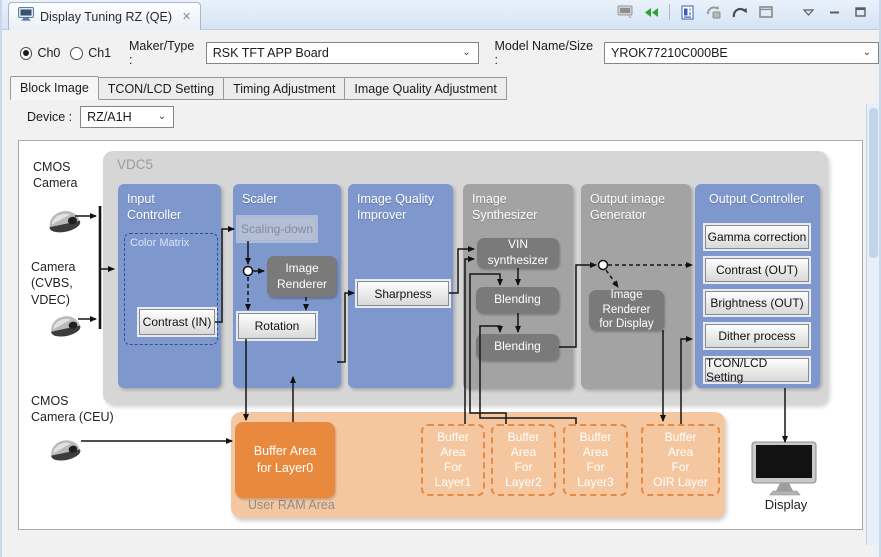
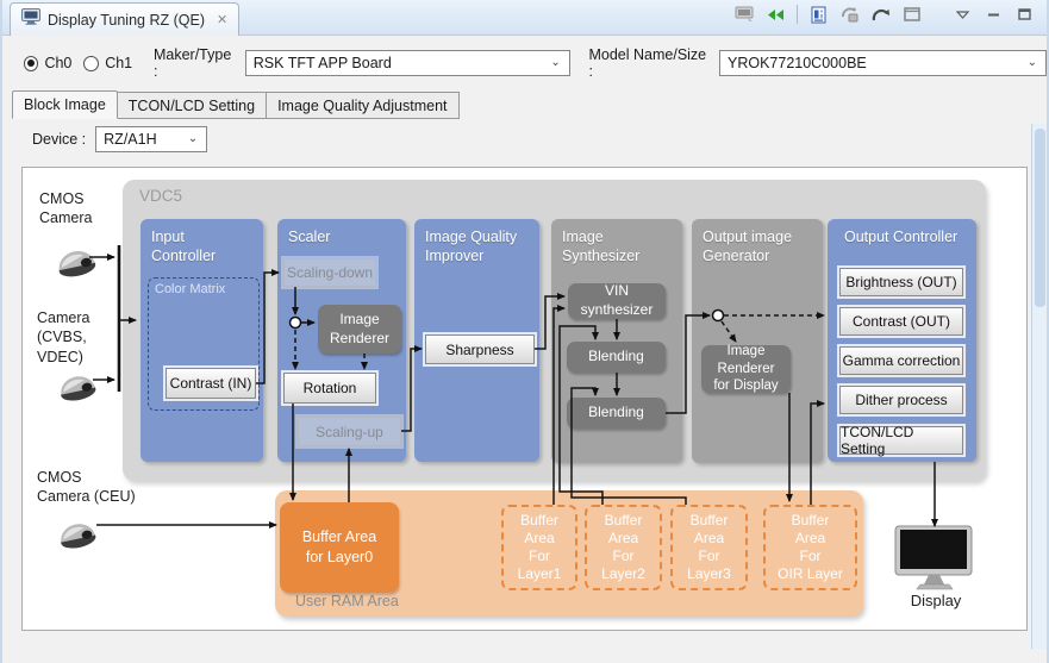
  Display Tuning RZ (QE)
  ✕
  Ch0
  Ch1
  Maker/Type :
  RSK TFT APP Board
  ⌄
  Model Name/Size :
  YROK77210C000BE
  ⌄
  Block Image
  TCON/LCD Setting
- Timing Adjustment
  Image Quality Adjustment
  Device :
  RZ/A1H
  ⌄
  VDC5
  CMOS
  Camera
  Camera
  (CVBS,
  VDEC)
  CMOS
  Camera (CEU)
  Input
  Controller
  Color Matrix
  Contrast (IN)
  Scaler
  Scaling-down
  Image
  Renderer
  Rotation
+ Scaling-up
  Image Quality
  Improver
  Sharpness
  Image
  Synthesizer
  VIN
  synthesizer
  Blending
  Blending
  Output image
  Generator
  Image
  Renderer
  for Display
  Output Controller
- Gamma correction
+ Brightness (OUT)
  Contrast (OUT)
- Brightness (OUT)
+ Gamma correction
  Dither process
  TCON/LCD Setting
  User RAM Area
  Buffer Area
  for Layer0
  Buffer
  Area
  For
  Layer1
  Buffer
  Area
  For
  Layer2
  Buffer
  Area
  For
  Layer3
  Buffer
  Area
  For
  OIR Layer
  Display
